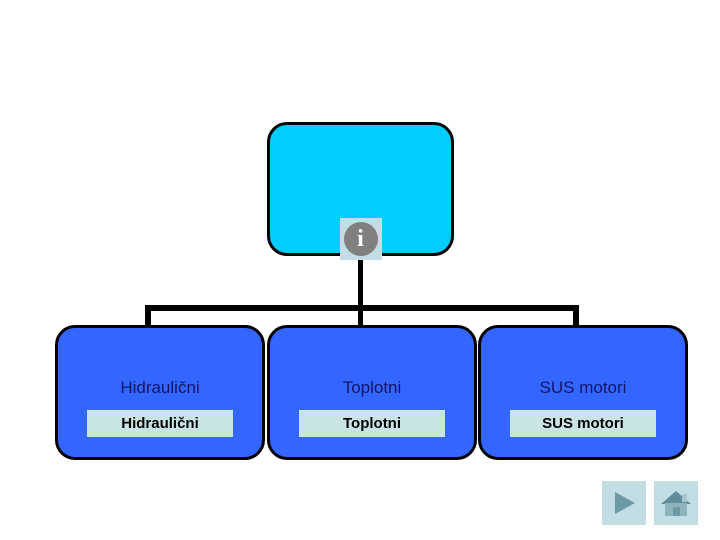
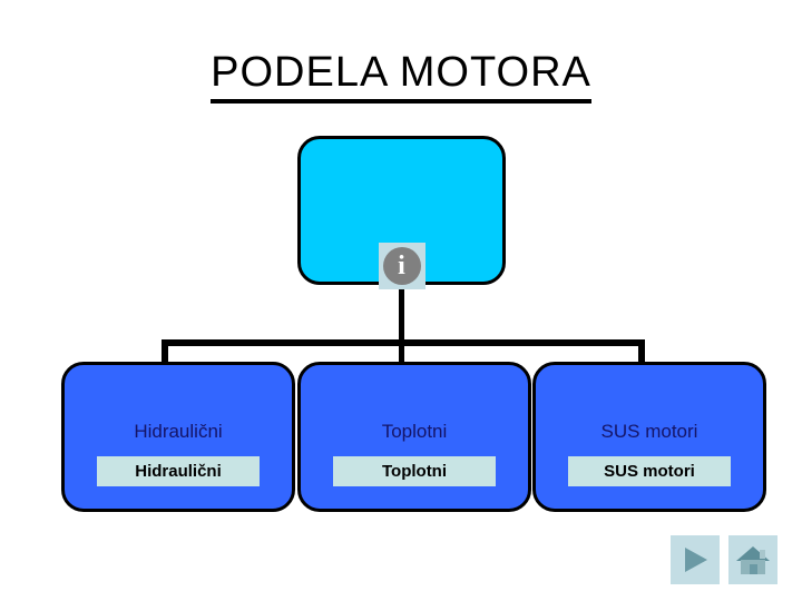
+ PODELA MOTORA
  i
  Hidraulični
  Hidraulični
  Toplotni
  Toplotni
  SUS motori
  SUS motori
